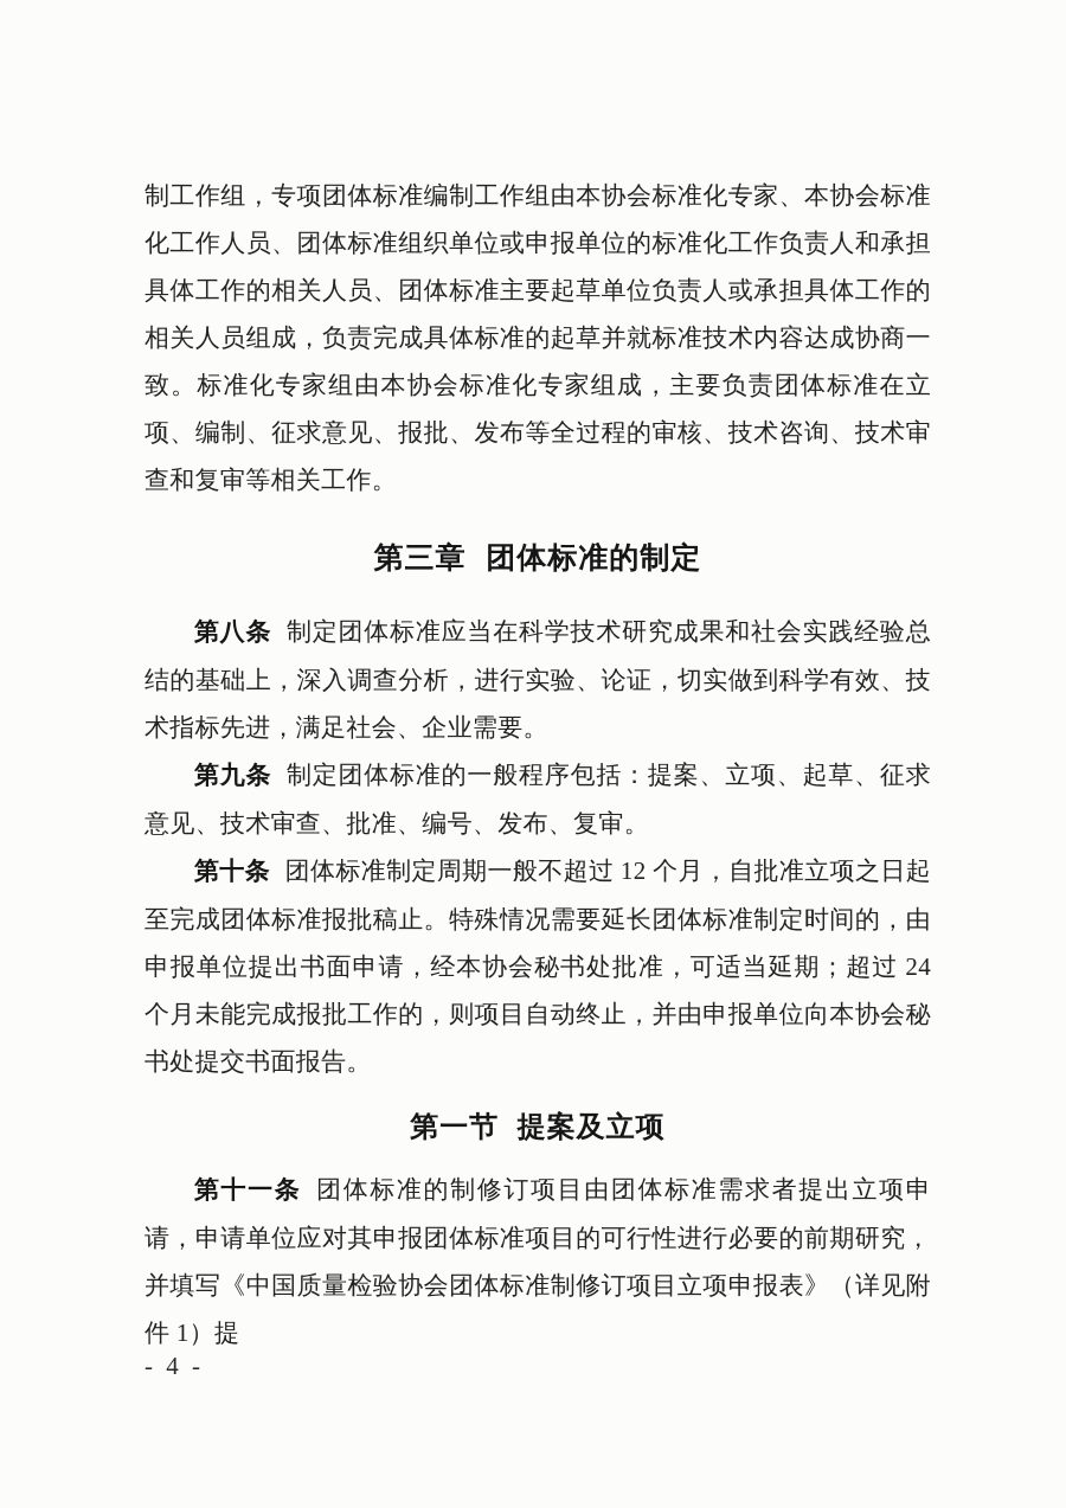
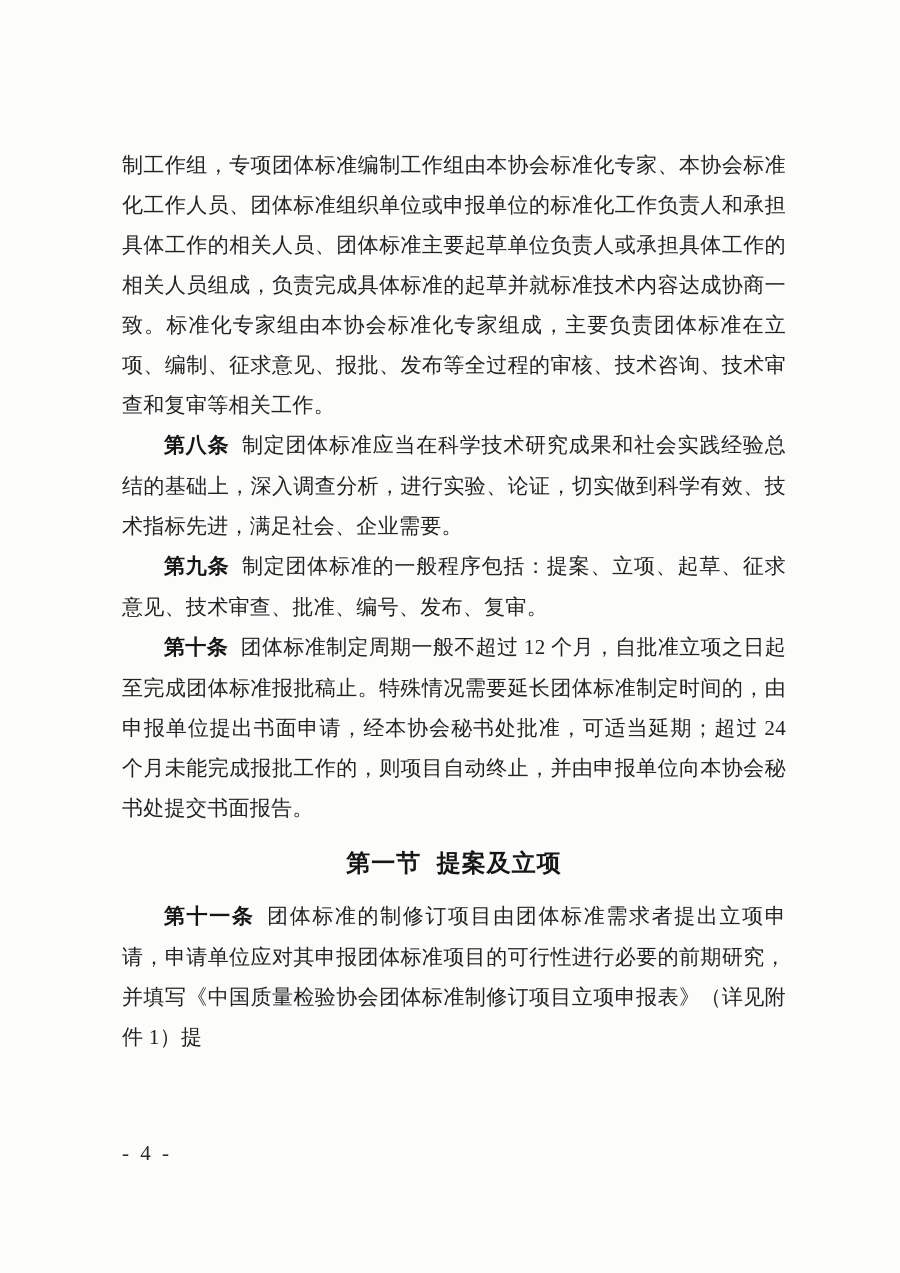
  制工作组，专项团体标准编制工作组由本协会标准化专家、本协会标准化工作人员、团体标准组织单位或申报单位的标准化工作负责人和承担具体工作的相关人员、团体标准主要起草单位负责人或承担具体工作的相关人员组成，负责完成具体标准的起草并就标准技术内容达成协商一致。标准化专家组由本协会标准化专家组成，主要负责团体标准在立项、编制、征求意见、报批、发布等全过程的审核、技术咨询、技术审查和复审等相关工作。
- 第三章 团体标准的制定
  第八条 制定团体标准应当在科学技术研究成果和社会实践经验总结的基础上，深入调查分析，进行实验、论证，切实做到科学有效、技术指标先进，满足社会、企业需要。
  第九条 制定团体标准的一般程序包括：提案、立项、起草、征求意见、技术审查、批准、编号、发布、复审。
  第十条 团体标准制定周期一般不超过 12 个月，自批准立项之日起至完成团体标准报批稿止。特殊情况需要延长团体标准制定时间的，由申报单位提出书面申请，经本协会秘书处批准，可适当延期；超过 24 个月未能完成报批工作的，则项目自动终止，并由申报单位向本协会秘书处提交书面报告。
  第一节 提案及立项
  第十一条 团体标准的制修订项目由团体标准需求者提出立项申请，申请单位应对其申报团体标准项目的可行性进行必要的前期研究，并填写《中国质量检验协会团体标准制修订项目立项申报表》（详见附件 1）提
  - 4 -
